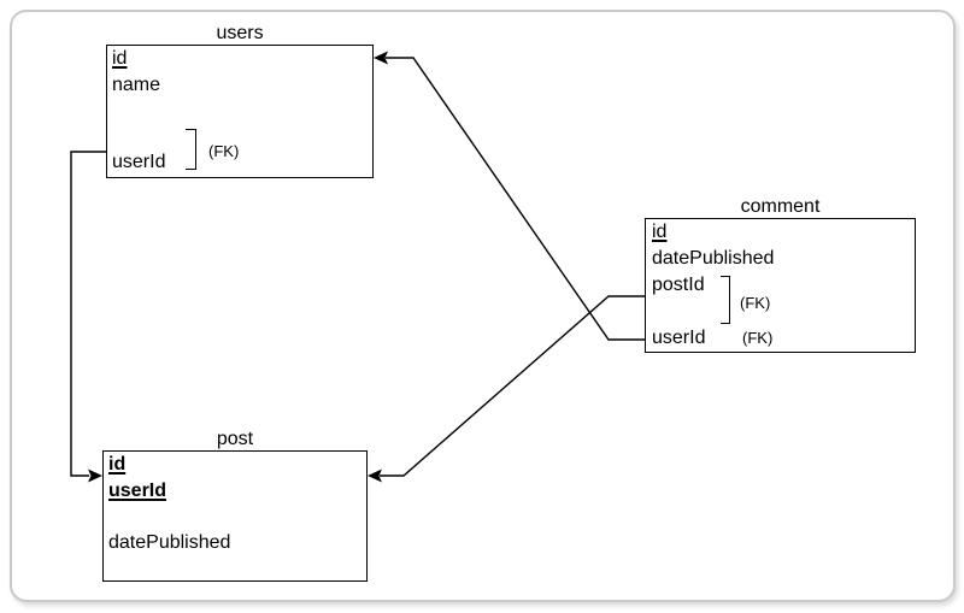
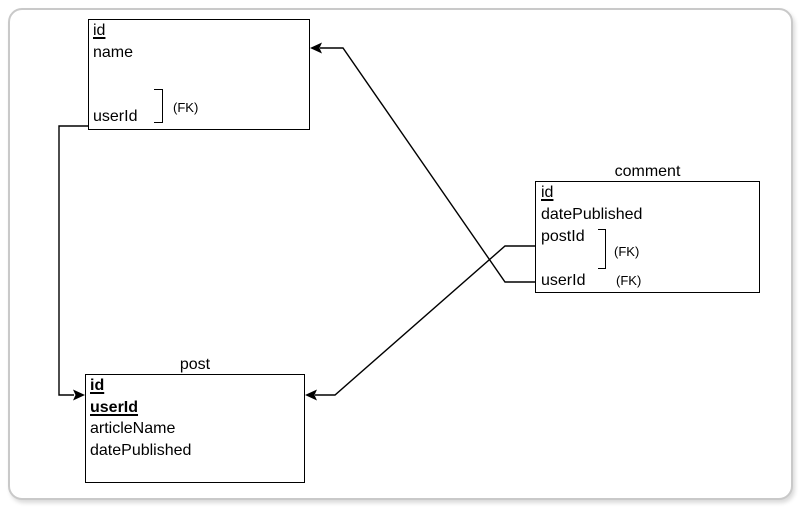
- users
  id
  name
  userId
  (FK)
  comment
  id
  datePublished
  postId
  userId
  (FK)
  (FK)
  post
  id
  userId
+ articleName
  datePublished
